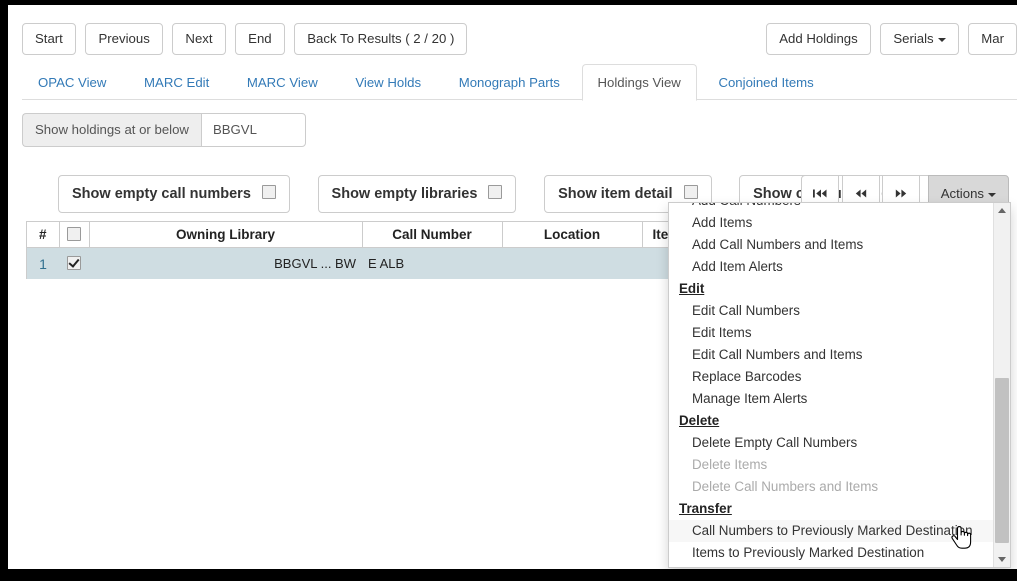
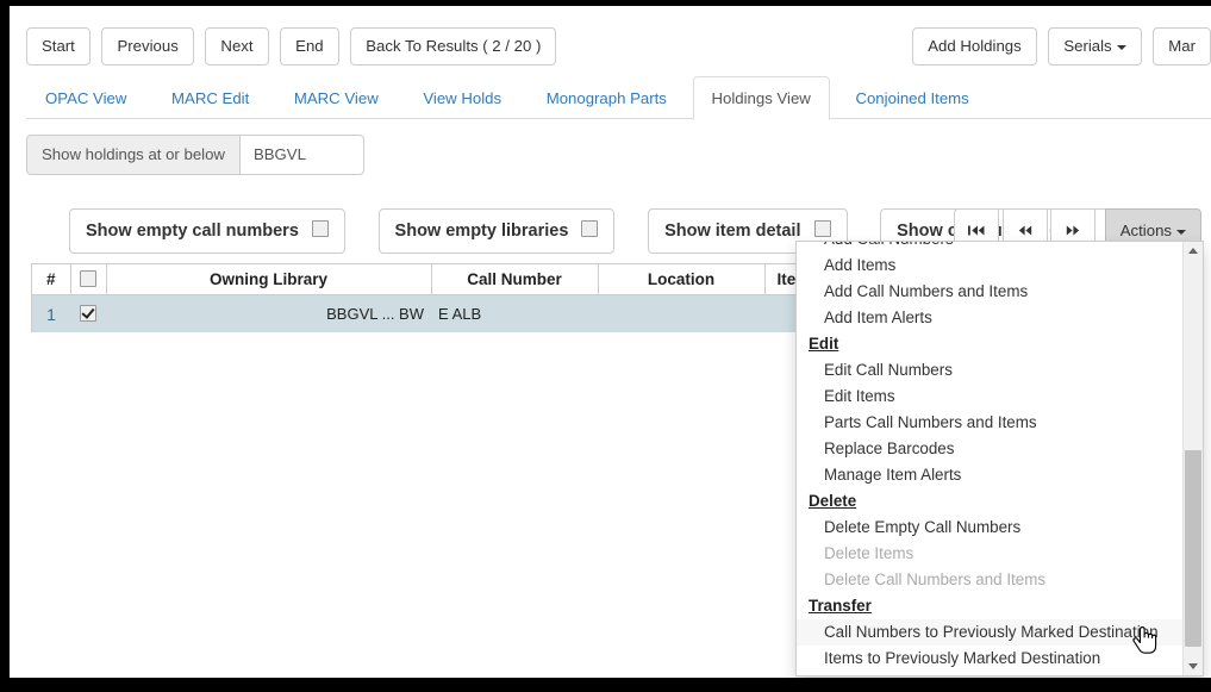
  Start Previous Next End Back To Results ( 2 / 20 )
  Add Holdings Serials Mar
  OPAC View MARC Edit MARC View View Holds Monograph Parts Holdings View Conjoined Items
  Show holdings at or below
  BBGVL
  Show empty call numbers Show empty libraries Show item detail Show c
  Actions
  #		Owning Library	Call Number	Location	Ite
  1		BBGVL ... BW	E ALB
  Add Items
  Add Call Numbers and Items
  Add Item Alerts
  Edit
  Edit Call Numbers
  Edit Items
- Edit Call Numbers and Items
+ Parts Call Numbers and Items
  Replace Barcodes
  Manage Item Alerts
  Delete
  Delete Empty Call Numbers
  Delete Items
  Delete Call Numbers and Items
  Transfer
  Call Numbers to Previously Marked Destinatin
  Items to Previously Marked Destination
